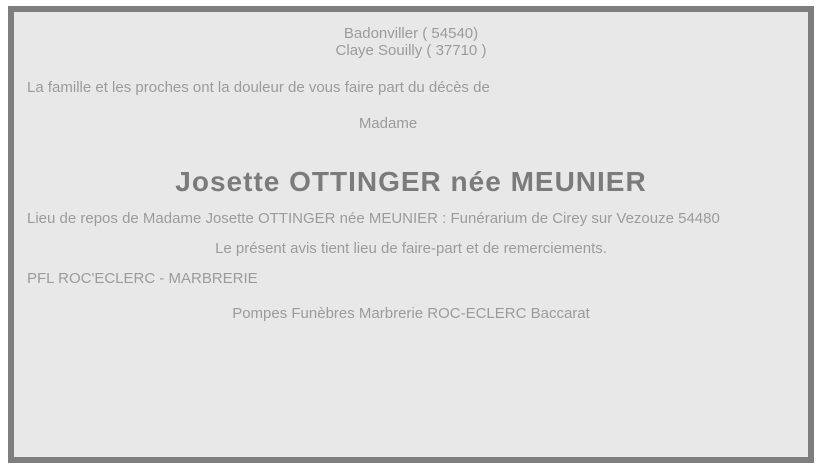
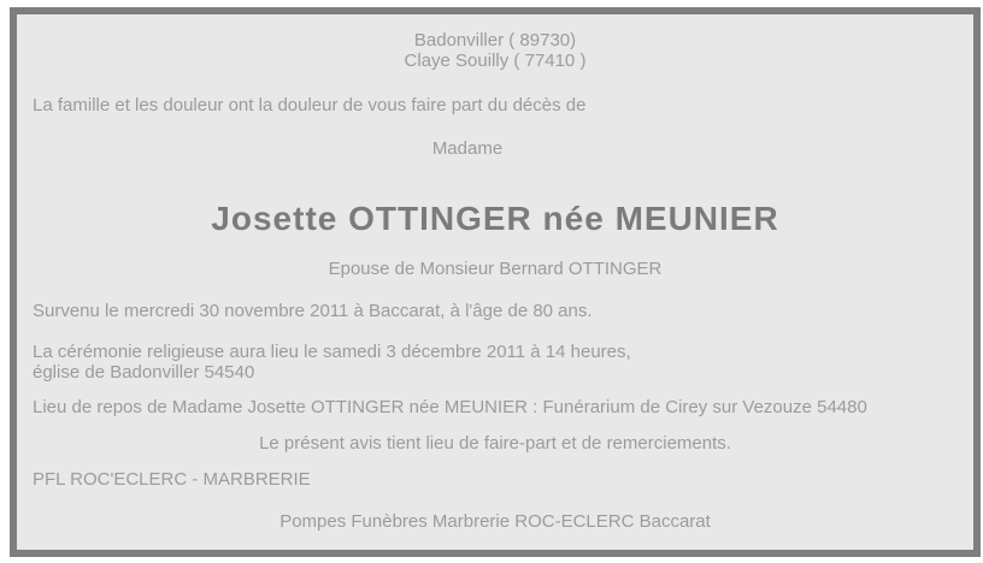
- Badonviller ( 54540)
+ Badonviller ( 89730)
- Claye Souilly ( 37710 )
+ Claye Souilly ( 77410 )
- La famille et les proches ont la douleur de vous faire part du décès de
+ La famille et les douleur ont la douleur de vous faire part du décès de
  Madame
  Josette OTTINGER née MEUNIER
+ Epouse de Monsieur Bernard OTTINGER
+ Survenu le mercredi 30 novembre 2011 à Baccarat, à l'âge de 80 ans.
+ La cérémonie religieuse aura lieu le samedi 3 décembre 2011 à 14 heures,
+ église de Badonviller 54540
  Lieu de repos de Madame Josette OTTINGER née MEUNIER : Funérarium de Cirey sur Vezouze 54480
  Le présent avis tient lieu de faire-part et de remerciements.
  PFL ROC'ECLERC - MARBRERIE
  Pompes Funèbres Marbrerie ROC-ECLERC Baccarat
